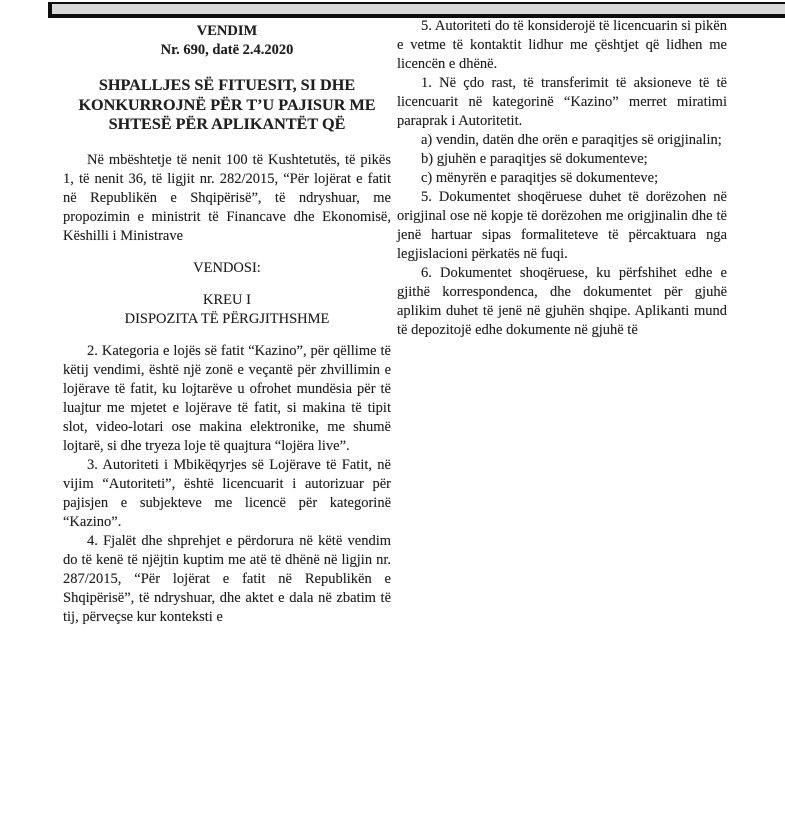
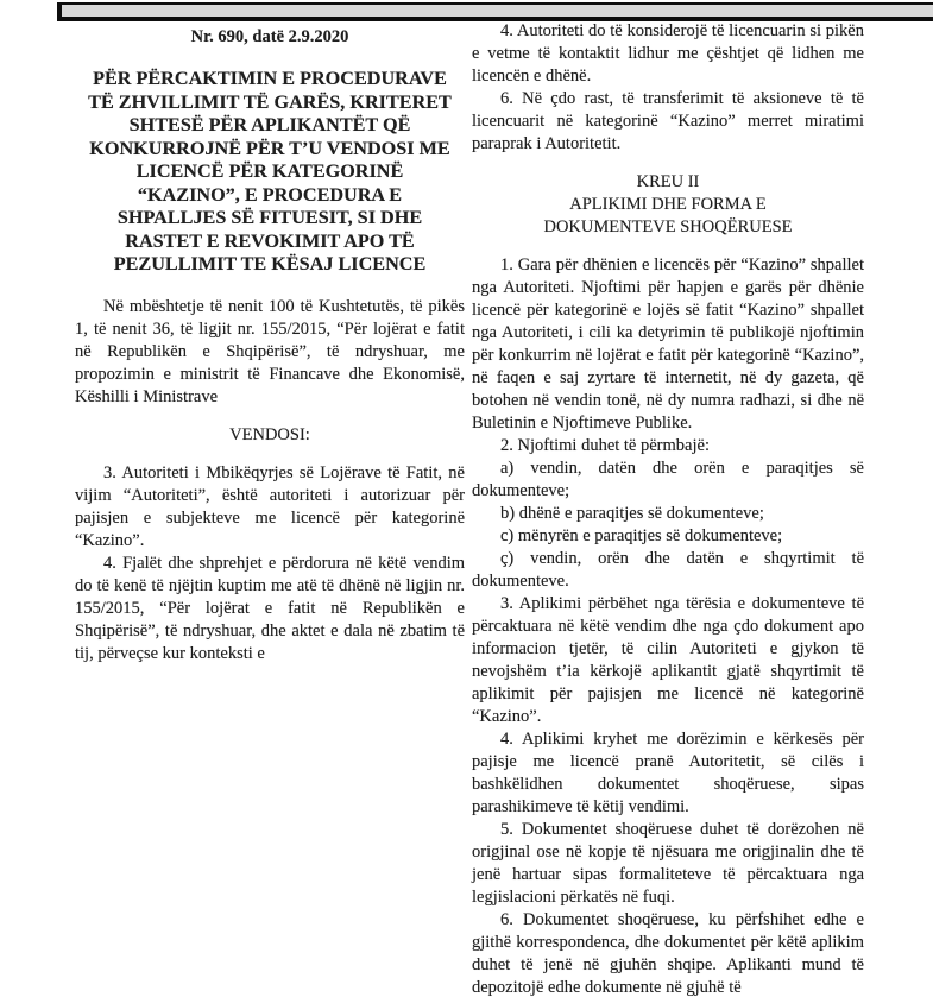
- VENDIM
- Nr. 690, datë 2.4.2020
+ Nr. 690, datë 2.9.2020
+ PËR PËRCAKTIMIN E PROCEDURAVE
+ TË ZHVILLIMIT TË GARËS, KRITERET
- SHPALLJES SË FITUESIT, SI DHE
+ SHTESË PËR APLIKANTËT QË
- KONKURROJNË PËR T’U PAJISUR ME
+ KONKURROJNË PËR T’U VENDOSI ME
+ LICENCË PËR KATEGORINË
+ “KAZINO”, E PROCEDURA E
- SHTESË PËR APLIKANTËT QË
+ SHPALLJES SË FITUESIT, SI DHE
+ RASTET E REVOKIMIT APO TË
+ PEZULLIMIT TE KËSAJ LICENCE
- Në mbështetje të nenit 100 të Kushtetutës, të pikës 1, të nenit 36, të ligjit nr. 282/2015, “Për lojërat e fatit në Republikën e Shqipërisë”, të ndryshuar, me propozimin e ministrit të Financave dhe Ekonomisë, Këshilli i Ministrave
+ Në mbështetje të nenit 100 të Kushtetutës, të pikës 1, të nenit 36, të ligjit nr. 155/2015, “Për lojërat e fatit në Republikën e Shqipërisë”, të ndryshuar, me propozimin e ministrit të Financave dhe Ekonomisë, Këshilli i Ministrave
  VENDOSI:
- KREU I
- DISPOZITA TË PËRGJITHSHME
- 2. Kategoria e lojës së fatit “Kazino”, për qëllime të këtij vendimi, është një zonë e veçantë për zhvillimin e lojërave të fatit, ku lojtarëve u ofrohet mundësia për të luajtur me mjetet e lojërave të fatit, si makina të tipit slot, video-lotari ose makina elektronike, me shumë lojtarë, si dhe tryeza loje të quajtura “lojëra live”.
- 3. Autoriteti i Mbikëqyrjes së Lojërave të Fatit, në vijim “Autoriteti”, është licencuarit i autorizuar për pajisjen e subjekteve me licencë për kategorinë “Kazino”.
+ 3. Autoriteti i Mbikëqyrjes së Lojërave të Fatit, në vijim “Autoriteti”, është autoriteti i autorizuar për pajisjen e subjekteve me licencë për kategorinë “Kazino”.
- 4. Fjalët dhe shprehjet e përdorura në këtë vendim do të kenë të njëjtin kuptim me atë të dhënë në ligjin nr. 287/2015, “Për lojërat e fatit në Republikën e Shqipërisë”, të ndryshuar, dhe aktet e dala në zbatim të tij, përveçse kur konteksti e
+ 4. Fjalët dhe shprehjet e përdorura në këtë vendim do të kenë të njëjtin kuptim me atë të dhënë në ligjin nr. 155/2015, “Për lojërat e fatit në Republikën e Shqipërisë”, të ndryshuar, dhe aktet e dala në zbatim të tij, përveçse kur konteksti e
- 5. Autoriteti do të konsiderojë të licencuarin si pikën e vetme të kontaktit lidhur me çështjet që lidhen me licencën e dhënë.
+ 4. Autoriteti do të konsiderojë të licencuarin si pikën e vetme të kontaktit lidhur me çështjet që lidhen me licencën e dhënë.
- 1. Në çdo rast, të transferimit të aksioneve të të licencuarit në kategorinë “Kazino” merret miratimi paraprak i Autoritetit.
+ 6. Në çdo rast, të transferimit të aksioneve të të licencuarit në kategorinë “Kazino” merret miratimi paraprak i Autoritetit.
+ KREU II
+ APLIKIMI DHE FORMA E
+ DOKUMENTEVE SHOQËRUESE
+ 1. Gara për dhënien e licencës për “Kazino” shpallet nga Autoriteti. Njoftimi për hapjen e garës për dhënie licencë për kategorinë e lojës së fatit “Kazino” shpallet nga Autoriteti, i cili ka detyrimin të publikojë njoftimin për konkurrim në lojërat e fatit për kategorinë “Kazino”, në faqen e saj zyrtare të internetit, në dy gazeta, që botohen në vendin tonë, në dy numra radhazi, si dhe në Buletinin e Njoftimeve Publike.
+ 2. Njoftimi duhet të përmbajë:
- a) vendin, datën dhe orën e paraqitjes së origjinalin;
+ a) vendin, datën dhe orën e paraqitjes së dokumenteve;
- b) gjuhën e paraqitjes së dokumenteve;
+ b) dhënë e paraqitjes së dokumenteve;
  c) mënyrën e paraqitjes së dokumenteve;
+ ç) vendin, orën dhe datën e shqyrtimit të dokumenteve.
+ 3. Aplikimi përbëhet nga tërësia e dokumenteve të përcaktuara në këtë vendim dhe nga çdo dokument apo informacion tjetër, të cilin Autoriteti e gjykon të nevojshëm t’ia kërkojë aplikantit gjatë shqyrtimit të aplikimit për pajisjen me licencë në kategorinë “Kazino”.
+ 4. Aplikimi kryhet me dorëzimin e kërkesës për pajisje me licencë pranë Autoritetit, së cilës i bashkëlidhen dokumentet shoqëruese, sipas parashikimeve të këtij vendimi.
- 5. Dokumentet shoqëruese duhet të dorëzohen në origjinal ose në kopje të dorëzohen me origjinalin dhe të jenë hartuar sipas formaliteteve të përcaktuara nga legjislacioni përkatës në fuqi.
+ 5. Dokumentet shoqëruese duhet të dorëzohen në origjinal ose në kopje të njësuara me origjinalin dhe të jenë hartuar sipas formaliteteve të përcaktuara nga legjislacioni përkatës në fuqi.
- 6. Dokumentet shoqëruese, ku përfshihet edhe e gjithë korrespondenca, dhe dokumentet për gjuhë aplikim duhet të jenë në gjuhën shqipe. Aplikanti mund të depozitojë edhe dokumente në gjuhë të
+ 6. Dokumentet shoqëruese, ku përfshihet edhe e gjithë korrespondenca, dhe dokumentet për këtë aplikim duhet të jenë në gjuhën shqipe. Aplikanti mund të depozitojë edhe dokumente në gjuhë të
